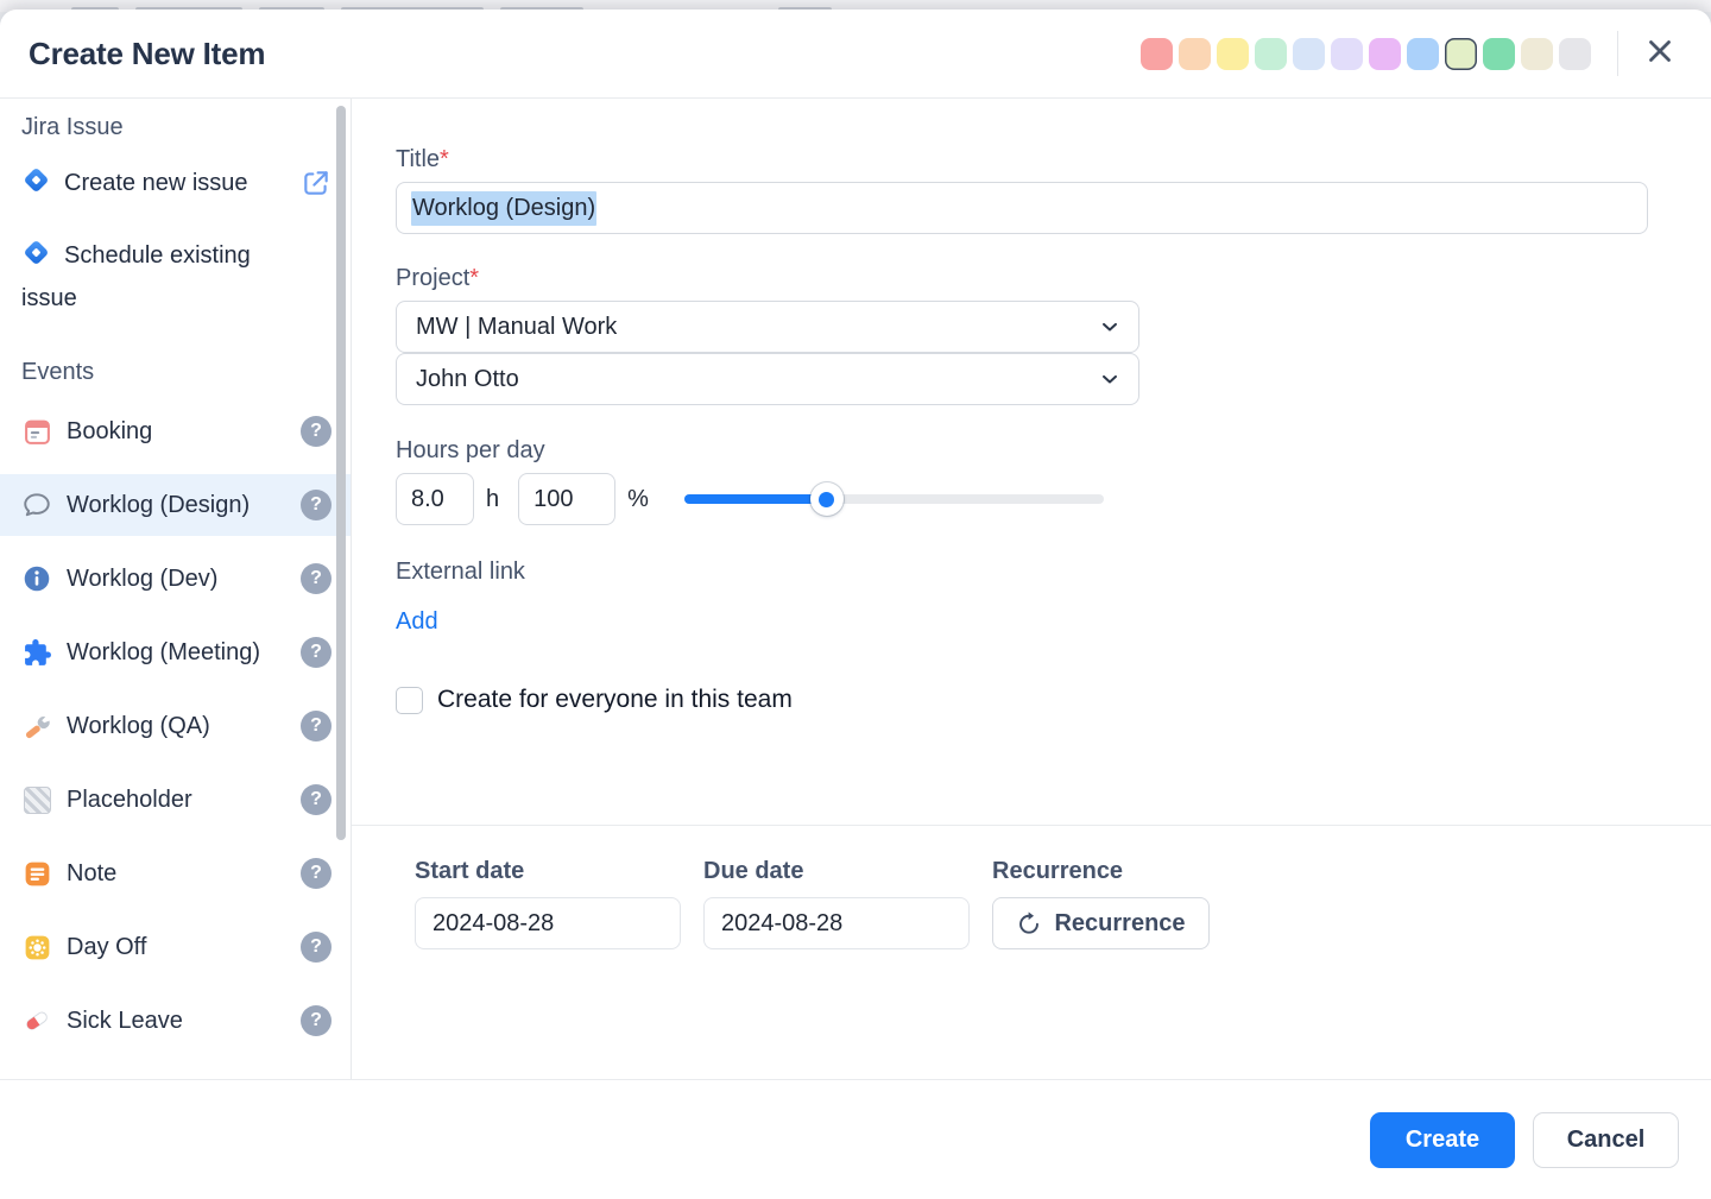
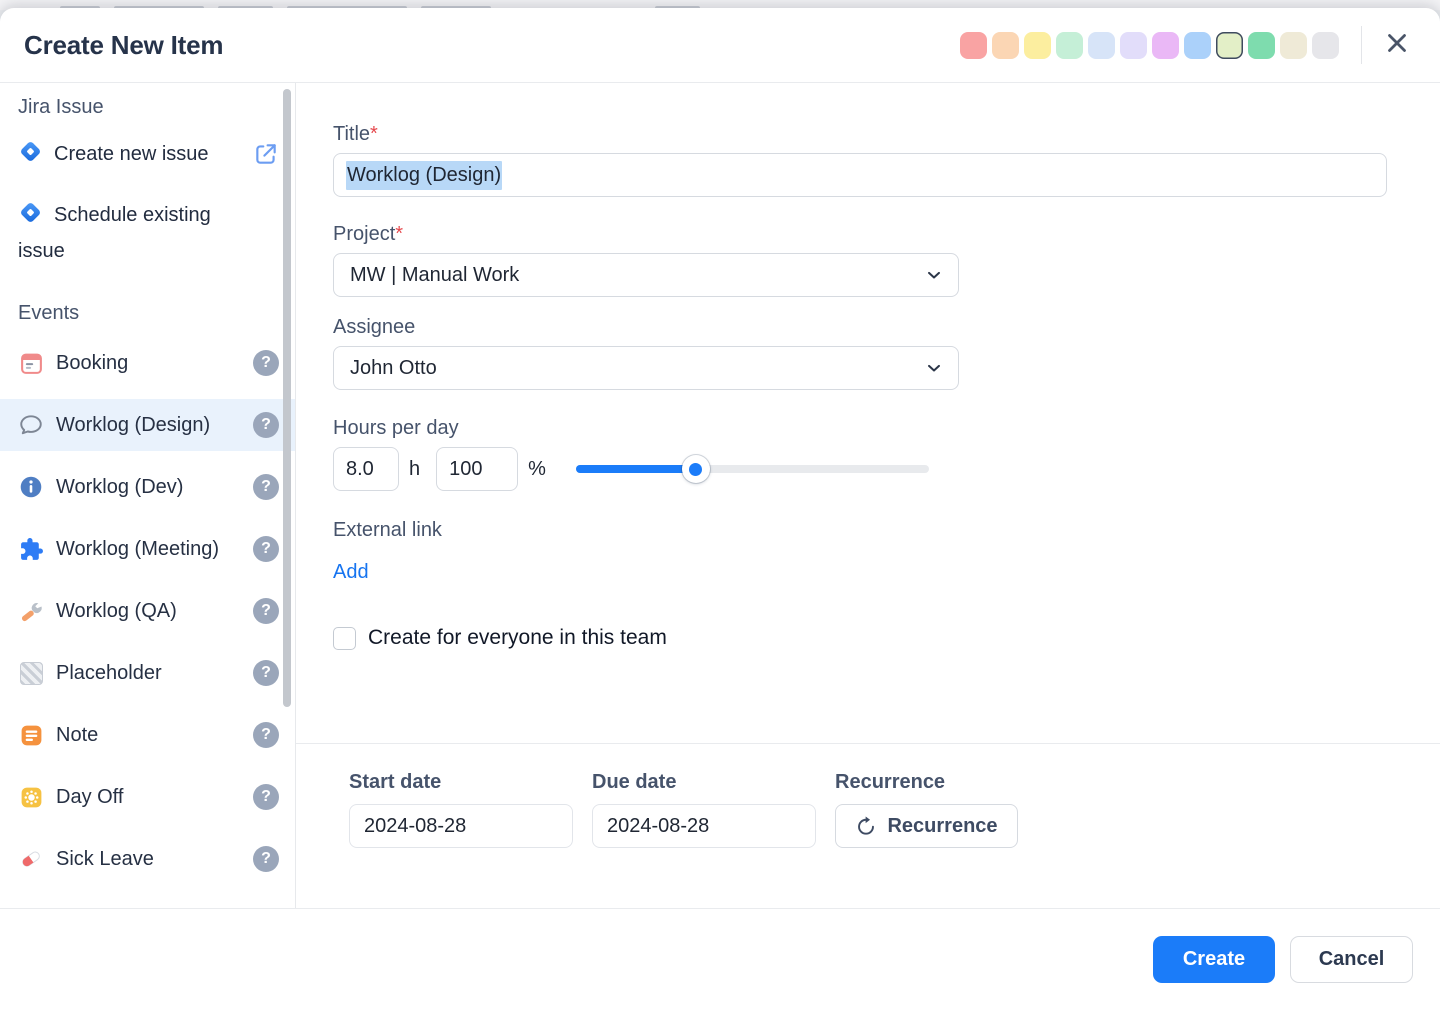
  Create New Item
  Jira Issue
  Create new issue
  Schedule existing issue
  Events
  Booking
  Worklog (Design)
  Worklog (Dev)
  Worklog (Meeting)
  Worklog (QA)
  Placeholder
  Note
  Day Off
  Sick Leave
  Title*
  Worklog (Design)
  Project*
  MW | Manual Work
+ Assignee
  John Otto
  Hours per day
  8.0
  h
  100
  %
  External link
  Add
  Create for everyone in this team
  Start date
  2024-08-28
  Due date
  2024-08-28
  Recurrence
  Recurrence
  Create
  Cancel
